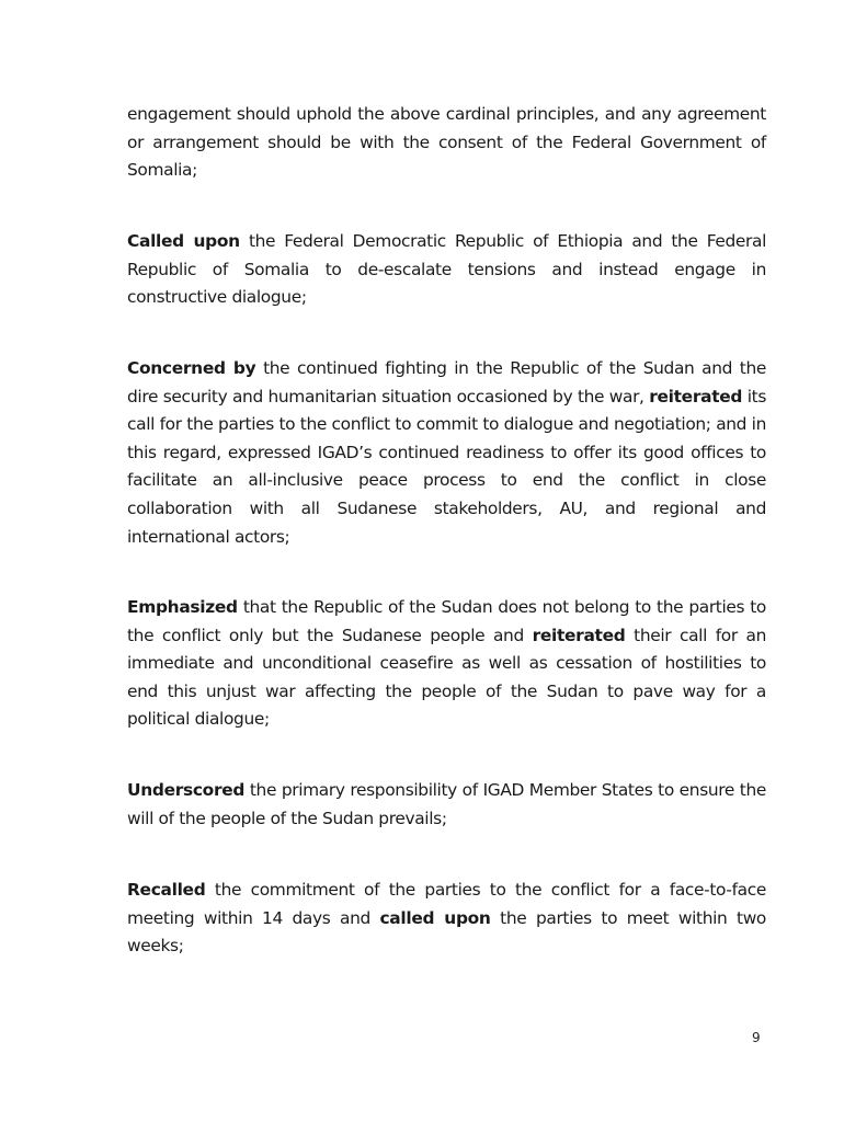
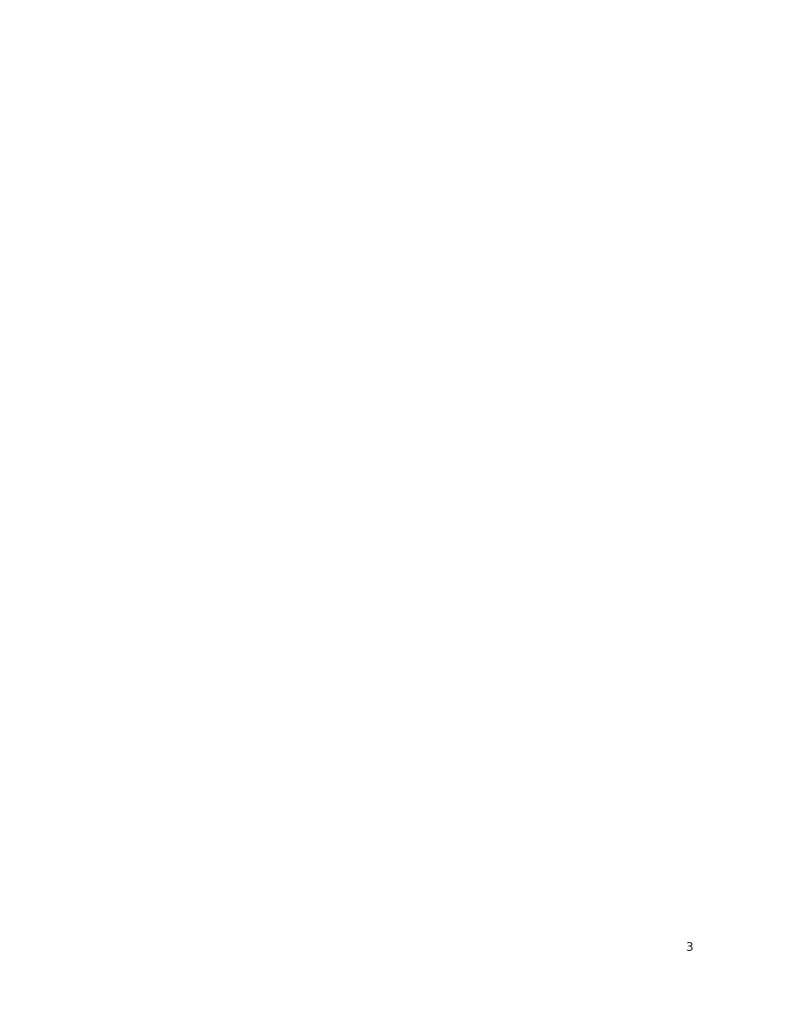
- engagement should uphold the above cardinal principles, and any agreement or arrangement should be with the consent of the Federal Government of Somalia;
- Called upon the Federal Democratic Republic of Ethiopia and the Federal Republic of Somalia to de-escalate tensions and instead engage in constructive dialogue;
- Concerned by the continued fighting in the Republic of the Sudan and the dire security and humanitarian situation occasioned by the war, reiterated its call for the parties to the conflict to commit to dialogue and negotiation; and in this regard, expressed IGAD’s continued readiness to offer its good offices to facilitate an all-inclusive peace process to end the conflict in close collaboration with all Sudanese stakeholders, AU, and regional and international actors;
- Emphasized that the Republic of the Sudan does not belong to the parties to the conflict only but the Sudanese people and reiterated their call for an immediate and unconditional ceasefire as well as cessation of hostilities to end this unjust war affecting the people of the Sudan to pave way for a political dialogue;
- Underscored the primary responsibility of IGAD Member States to ensure the will of the people of the Sudan prevails;
- Recalled the commitment of the parties to the conflict for a face-to-face meeting within 14 days and called upon the parties to meet within two weeks;
- 9
+ 3
